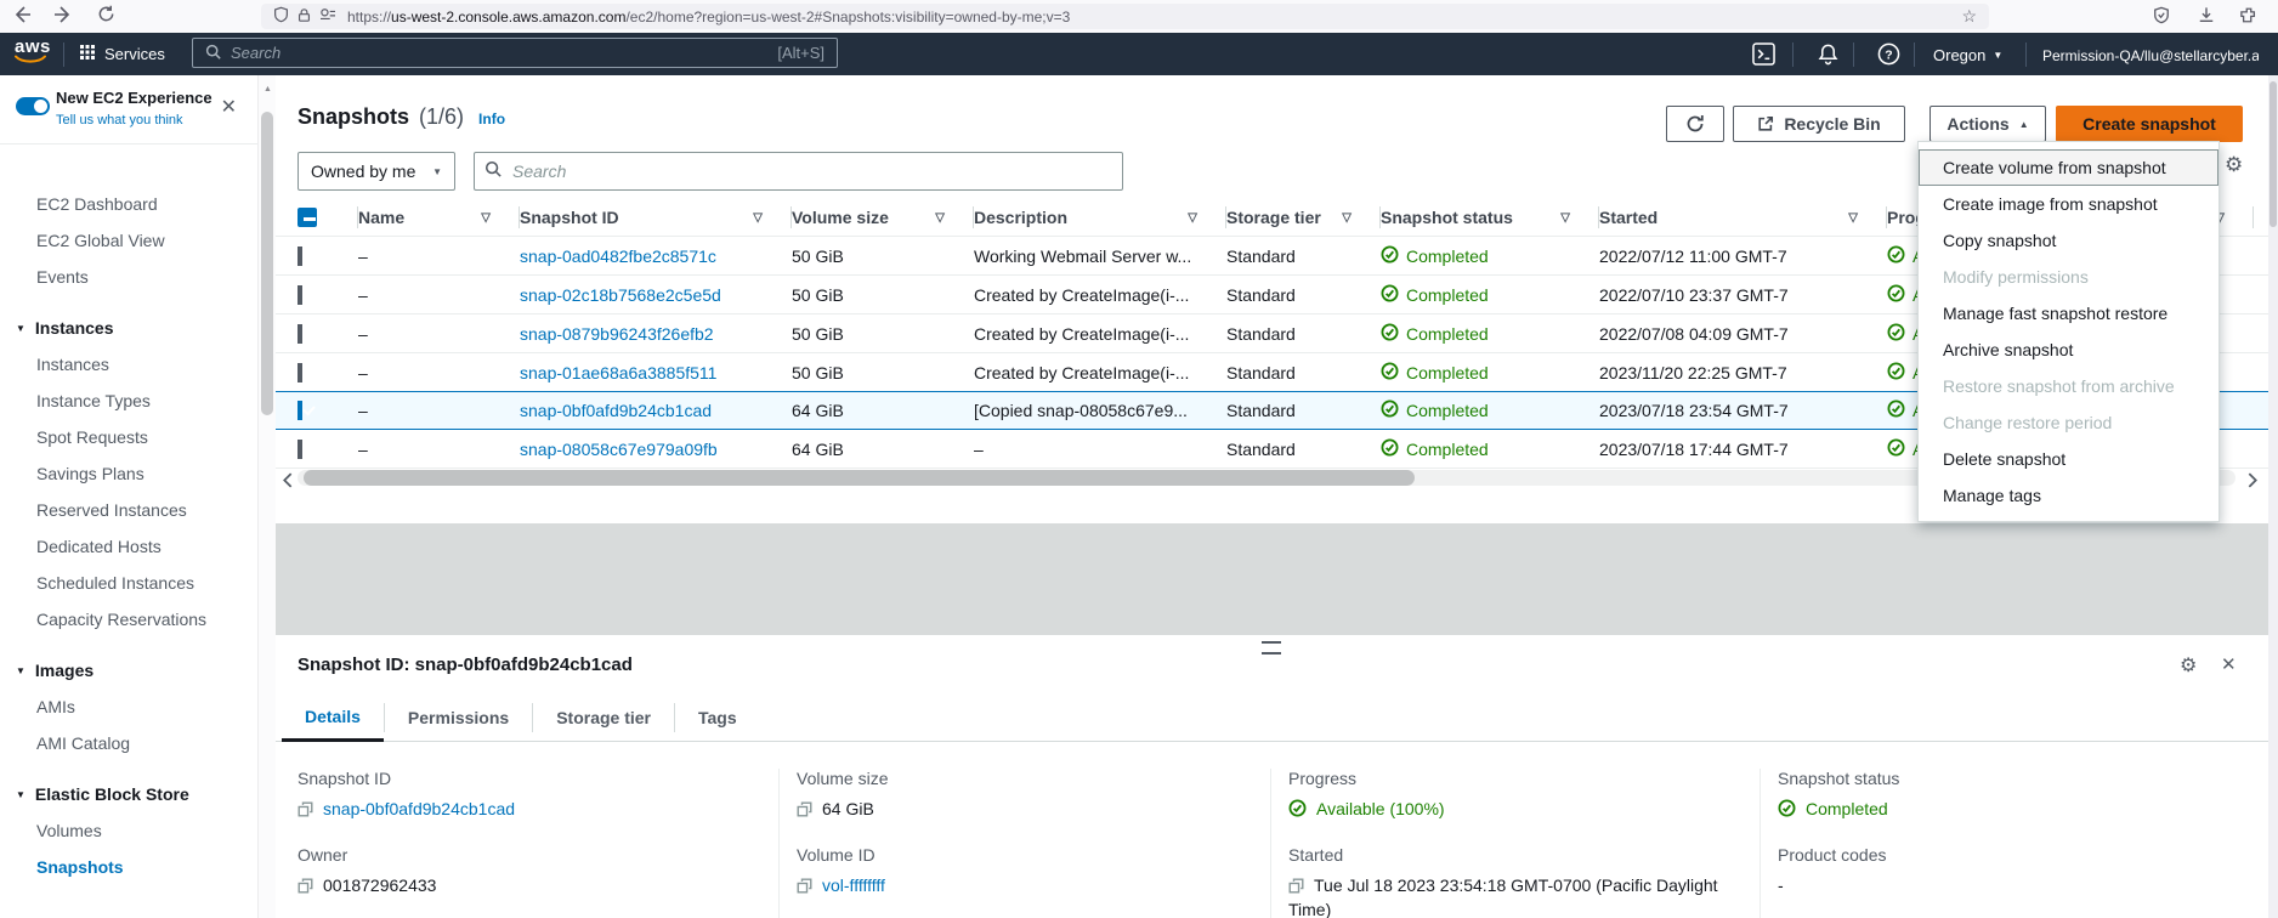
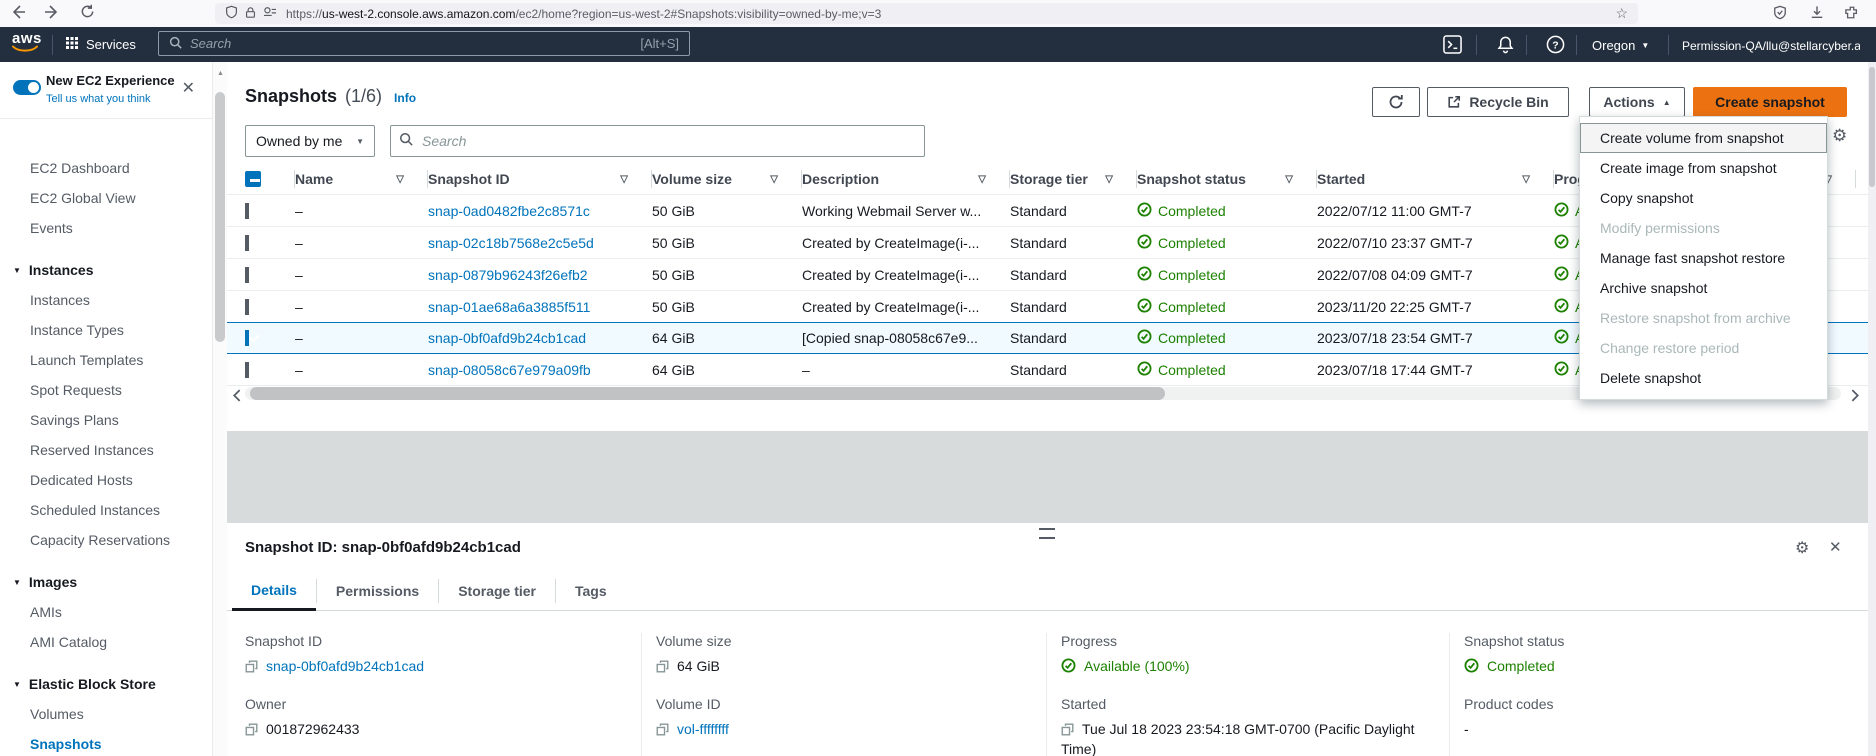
  https://us-west-2.console.aws.amazon.com/ec2/home?region=us-west-2#Snapshots:visibility=owned-by-me;v=3
  ☆
  aws
  Services
  Search
  [Alt+S]
  ?
  Oregon
  ▼
  Permission-QA/llu@stellarcyber.a
  New EC2 Experience
  Tell us what you think
  ✕
  EC2 Dashboard
  EC2 Global View
  Events
  ▼
  Instances
  Instances
  Instance Types
+ Launch Templates
  Spot Requests
  Savings Plans
  Reserved Instances
  Dedicated Hosts
  Scheduled Instances
  Capacity Reservations
  ▼
  Images
  AMIs
  AMI Catalog
  ▼
  Elastic Block Store
  Volumes
  Snapshots
  Snapshots
  (1/6)
  Info
  Recycle Bin
  Actions
  ▲
  Create snapshot
  ⚙
  Owned by me
  ▼
  Search
  Name
  ▽
  Snapshot ID
  ▽
  Volume size
  ▽
  Description
  ▽
  Storage tier
  ▽
  Snapshot status
  ▽
  Started
  ▽
  ▽
  –
  snap-0ad0482fbe2c8571c
  50 GiB
  Working Webmail Server w...
  Standard
  Completed
  2022/07/12 11:00 GMT-7
  –
  snap-02c18b7568e2c5e5d
  50 GiB
  Created by CreateImage(i-...
  Standard
  Completed
  2022/07/10 23:37 GMT-7
  –
  snap-0879b96243f26efb2
  50 GiB
  Created by CreateImage(i-...
  Standard
  Completed
  2022/07/08 04:09 GMT-7
  –
  snap-01ae68a6a3885f511
  50 GiB
  Created by CreateImage(i-...
  Standard
  Completed
  2023/11/20 22:25 GMT-7
  –
  snap-0bf0afd9b24cb1cad
  64 GiB
  [Copied snap-08058c67e9...
  Standard
  Completed
  2023/07/18 23:54 GMT-7
  –
  snap-08058c67e979a09fb
  64 GiB
  –
  Standard
  Completed
  2023/07/18 17:44 GMT-7
  Snapshot ID: snap-0bf0afd9b24cb1cad
  ⚙
  ✕
  Details
  Permissions
  Storage tier
  Tags
  Snapshot ID
  snap-0bf0afd9b24cb1cad
  Owner
  001872962433
  Volume size
  64 GiB
  Volume ID
  vol-ffffffff
  Progress
  Available (100%)
  Started
  Tue Jul 18 2023 23:54:18 GMT-0700 (Pacific Daylight Time)
  Snapshot status
  Completed
  Product codes
  -
  Create volume from snapshot
  Create image from snapshot
  Copy snapshot
  Modify permissions
  Manage fast snapshot restore
  Archive snapshot
  Restore snapshot from archive
  Change restore period
  Delete snapshot
- Manage tags
